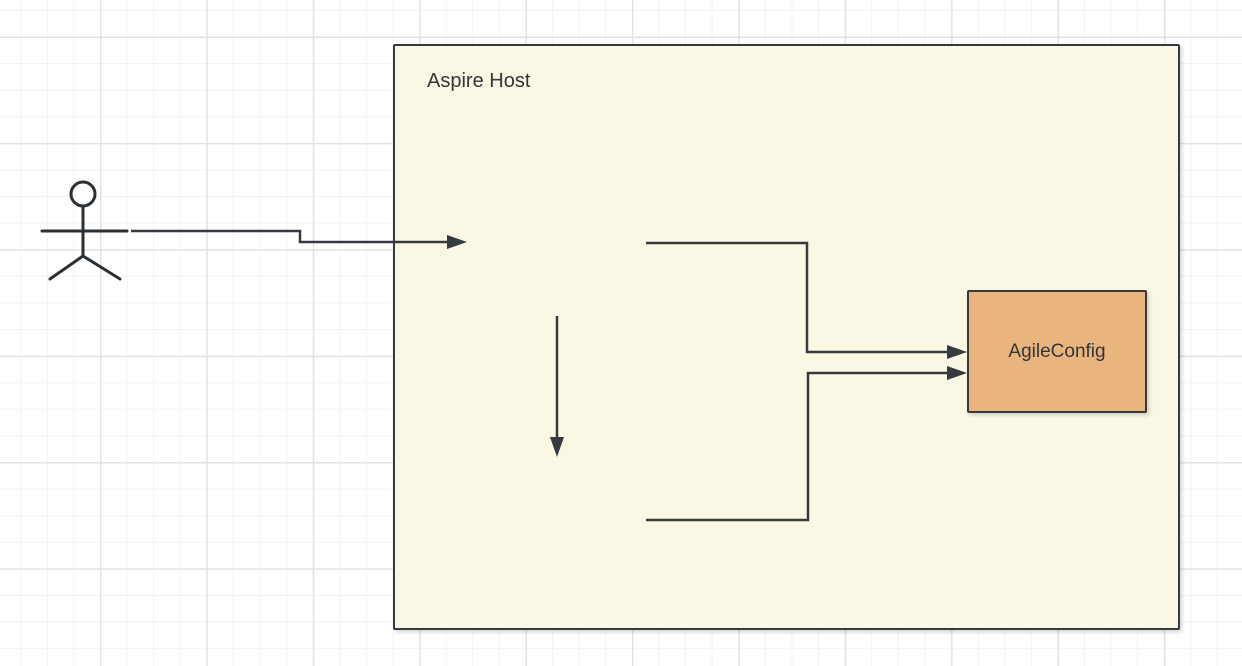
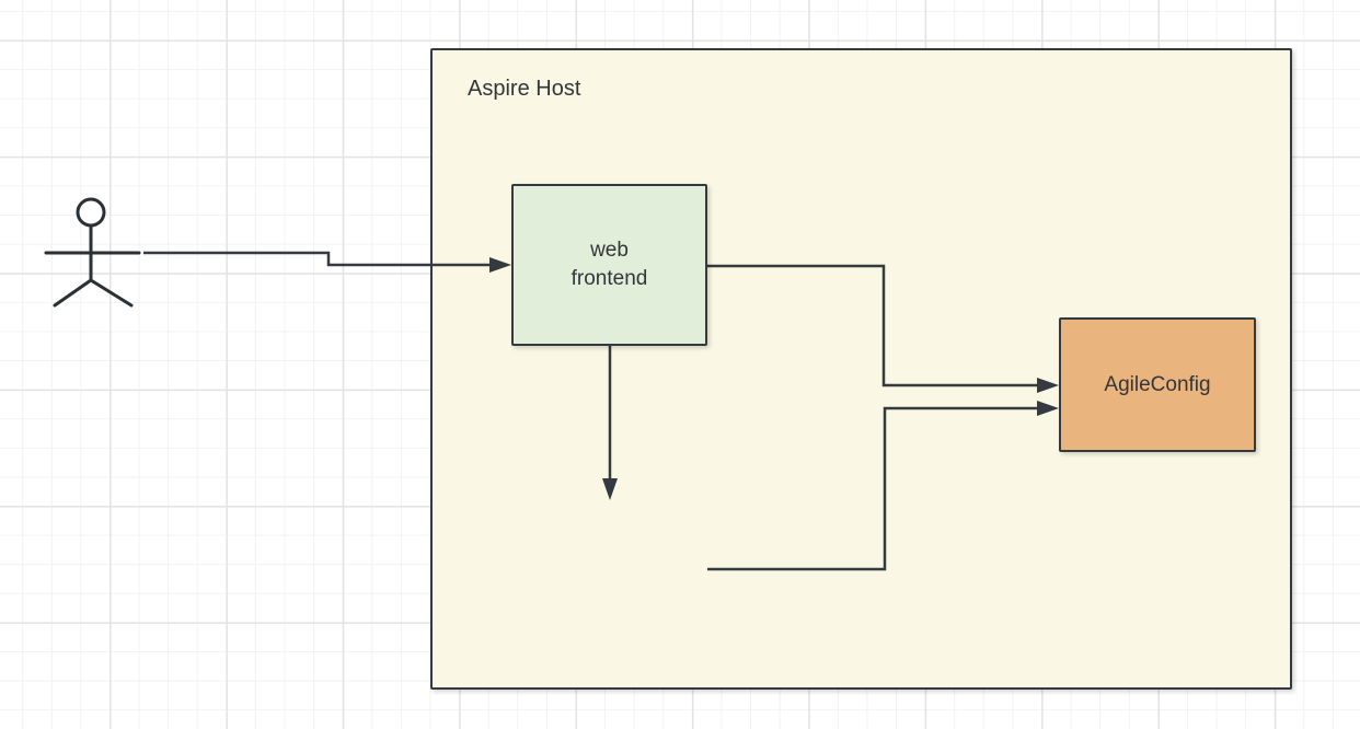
  Aspire Host
+ web
+ frontend
  AgileConfig
